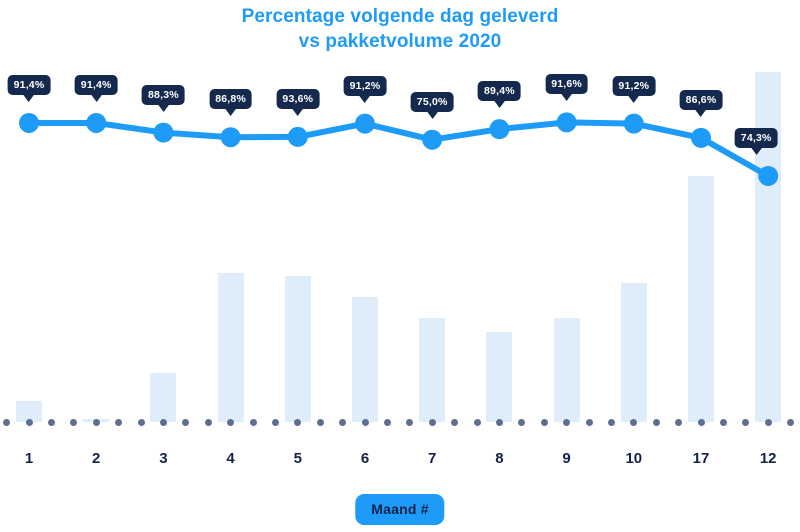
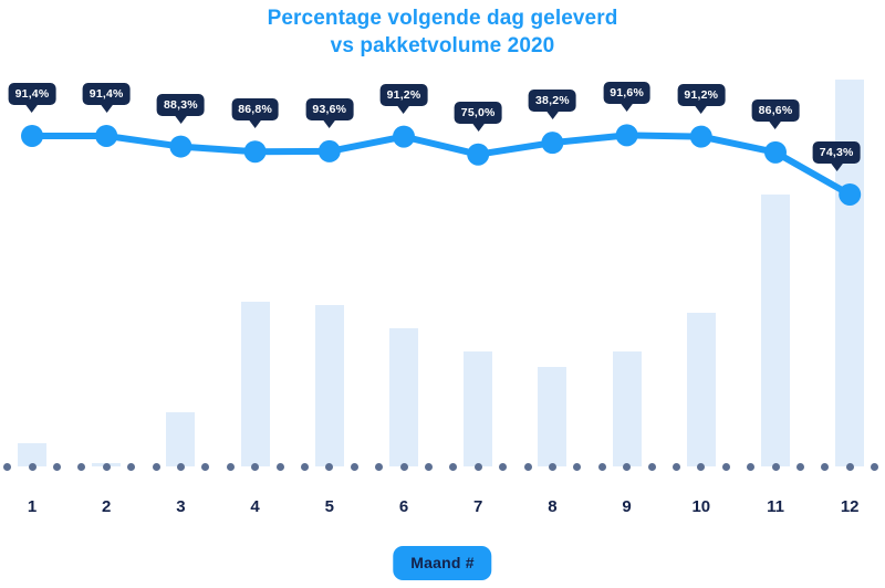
  Percentage volgende dag geleverd
  vs pakketvolume 2020
  91,4%
  91,4%
  88,3%
  86,8%
  93,6%
  91,2%
  75,0%
- 89,4%
+ 38,2%
  91,6%
  91,2%
  86,6%
  74,3%
  1
  2
  3
  4
  5
  6
  7
  8
  9
  10
- 17
+ 11
  12
  Maand #
